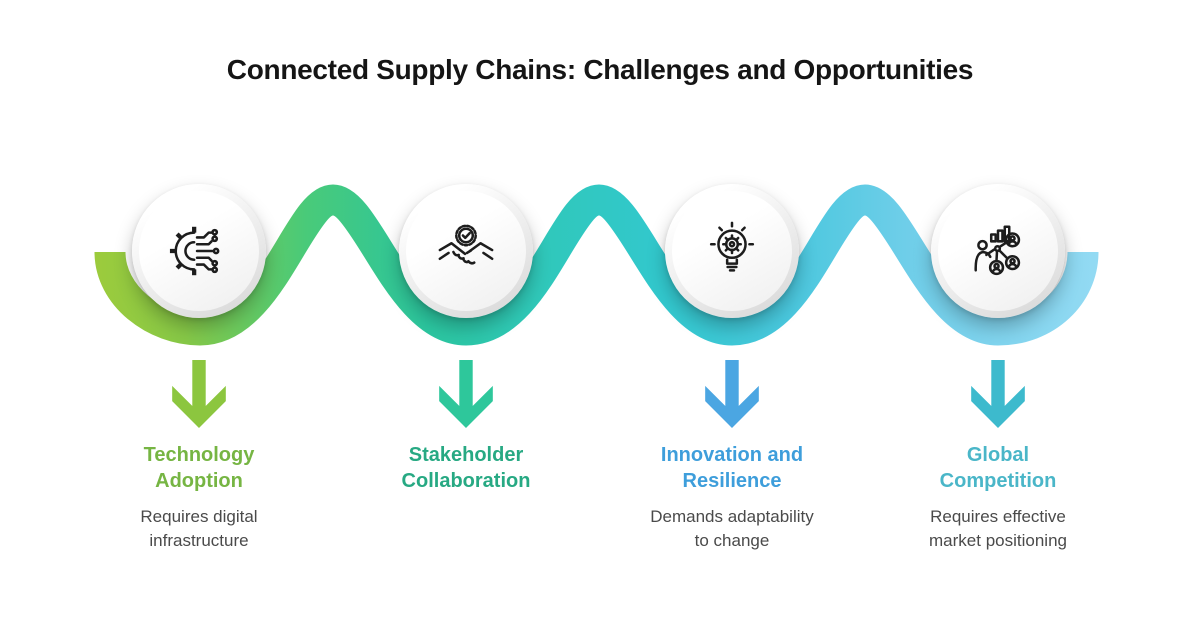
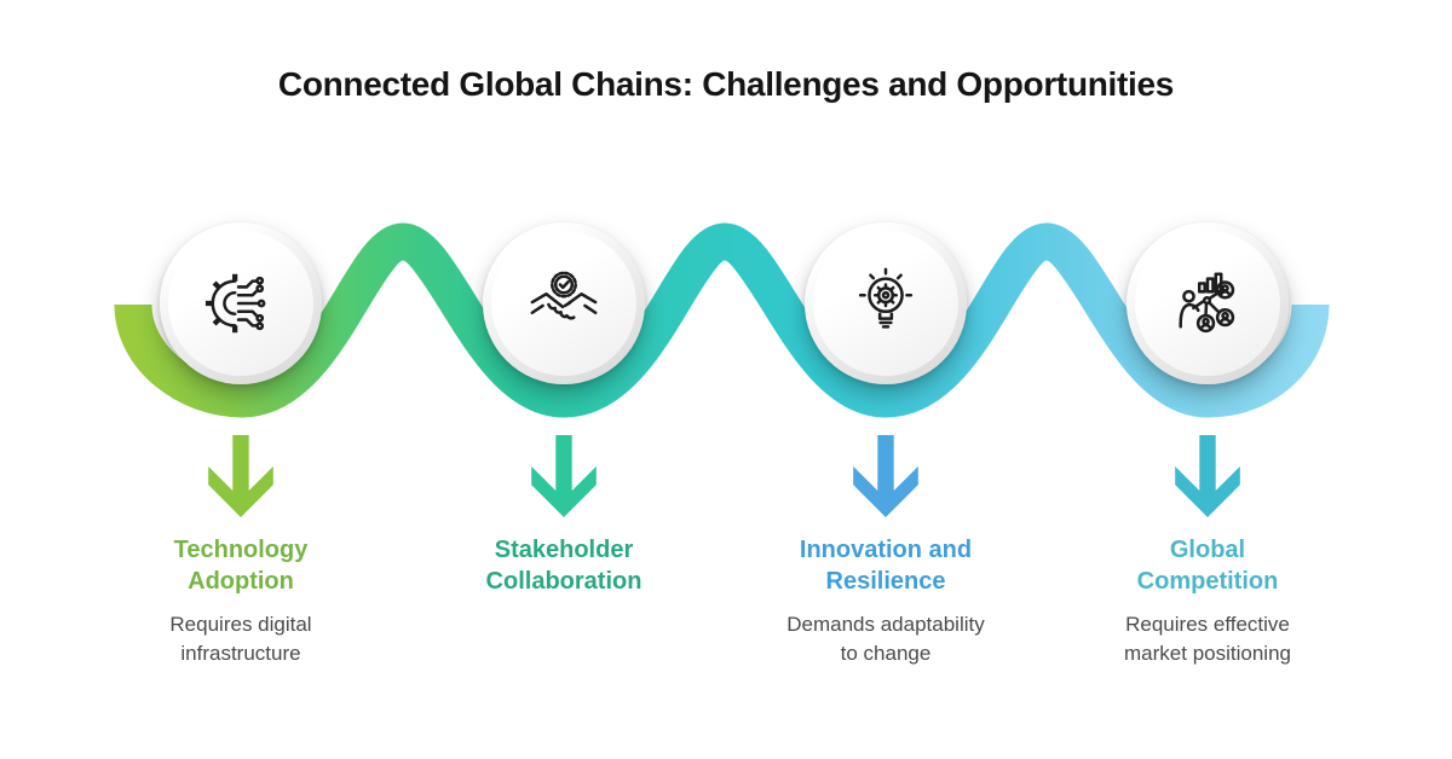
- Connected Supply Chains: Challenges and Opportunities
+ Connected Global Chains: Challenges and Opportunities
  Technology
  Adoption
  Requires digital
  infrastructure
  Stakeholder
  Collaboration
  Innovation and
  Resilience
  Demands adaptability
  to change
  Global
  Competition
  Requires effective
  market positioning
